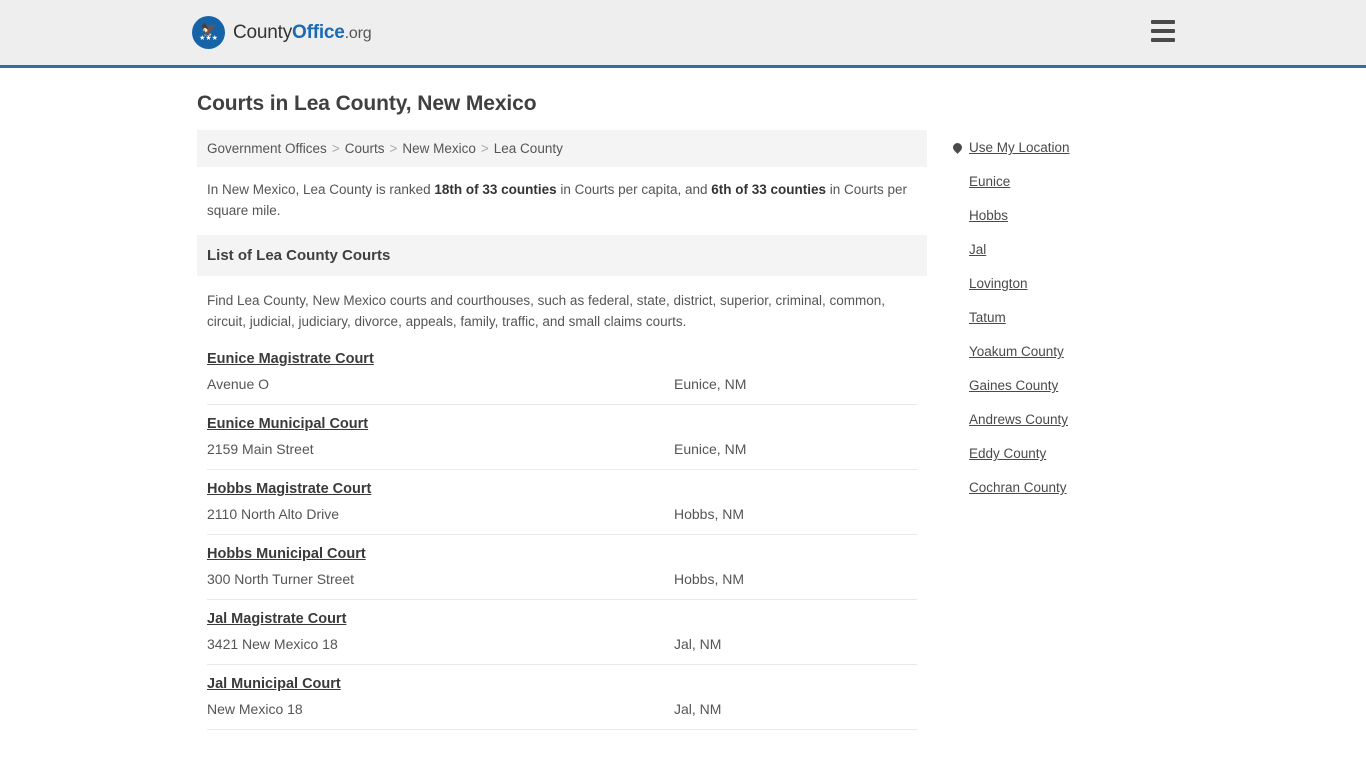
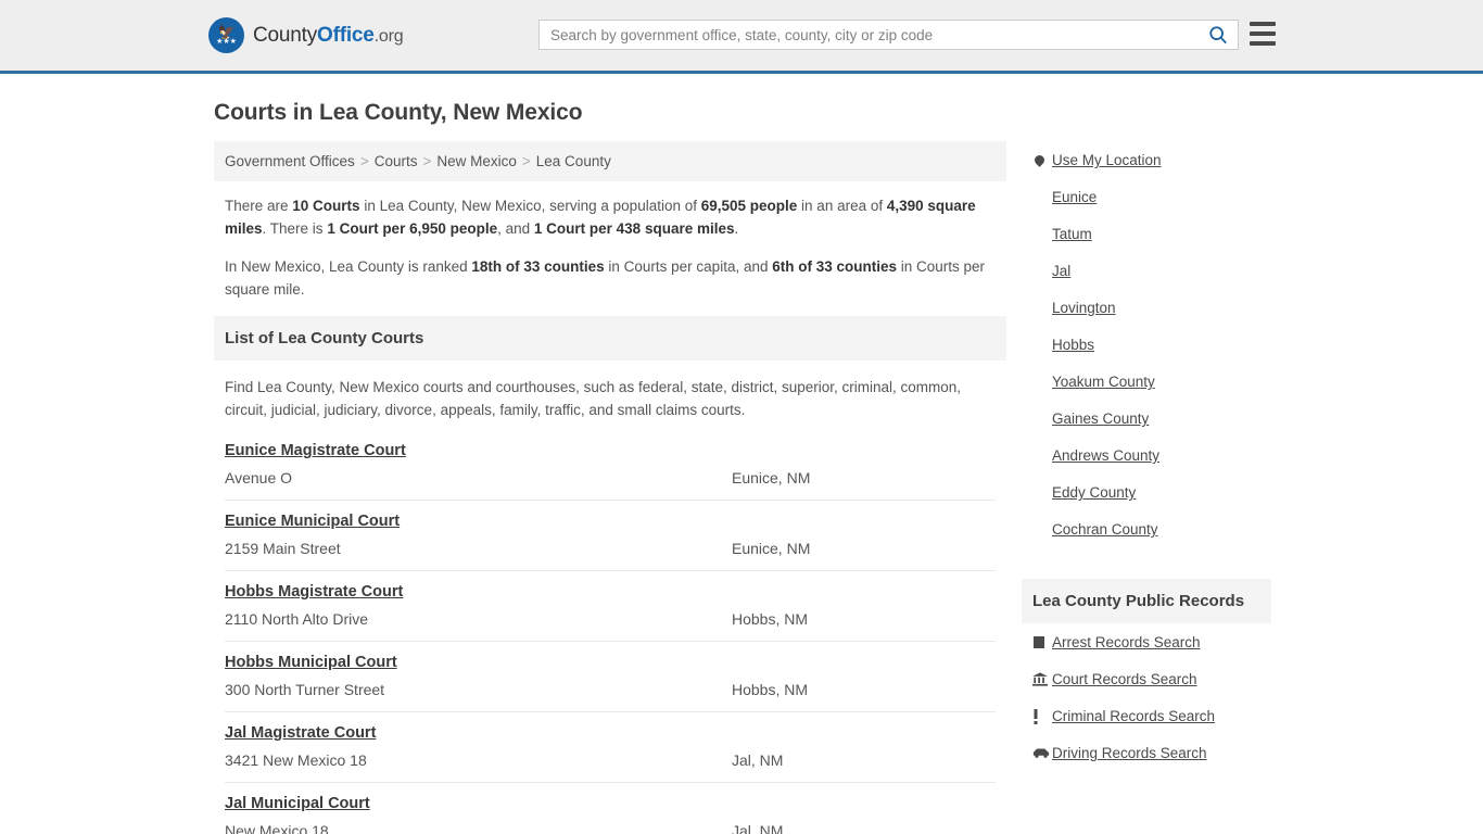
  🦅
  CountyOffice.org
+ Search by government office, state, county, city or zip code
  Courts in Lea County, New Mexico
  Government Offices > Courts > New Mexico > Lea County
+ There are 10 Courts in Lea County, New Mexico, serving a population of 69,505 people in an area of 4,390 square miles. There is 1 Court per 6,950 people, and 1 Court per 438 square miles.
  In New Mexico, Lea County is ranked 18th of 33 counties in Courts per capita, and 6th of 33 counties in Courts per square mile.
  List of Lea County Courts
  Find Lea County, New Mexico courts and courthouses, such as federal, state, district, superior, criminal, common, circuit, judicial, judiciary, divorce, appeals, family, traffic, and small claims courts.
  Eunice Magistrate Court
  Avenue O
  Eunice, NM
  Eunice Municipal Court
  2159 Main Street
  Eunice, NM
  Hobbs Magistrate Court
  2110 North Alto Drive
  Hobbs, NM
  Hobbs Municipal Court
  300 North Turner Street
  Hobbs, NM
  Jal Magistrate Court
  3421 New Mexico 18
  Jal, NM
  Jal Municipal Court
  New Mexico 18
  Jal, NM
  Use My Location
  Eunice
- Hobbs
+ Tatum
  Jal
  Lovington
- Tatum
+ Hobbs
  Yoakum County
  Gaines County
  Andrews County
  Eddy County
  Cochran County
+ Lea County Public Records
+ Arrest Records Search
+ Court Records Search
+ Criminal Records Search
+ Driving Records Search
